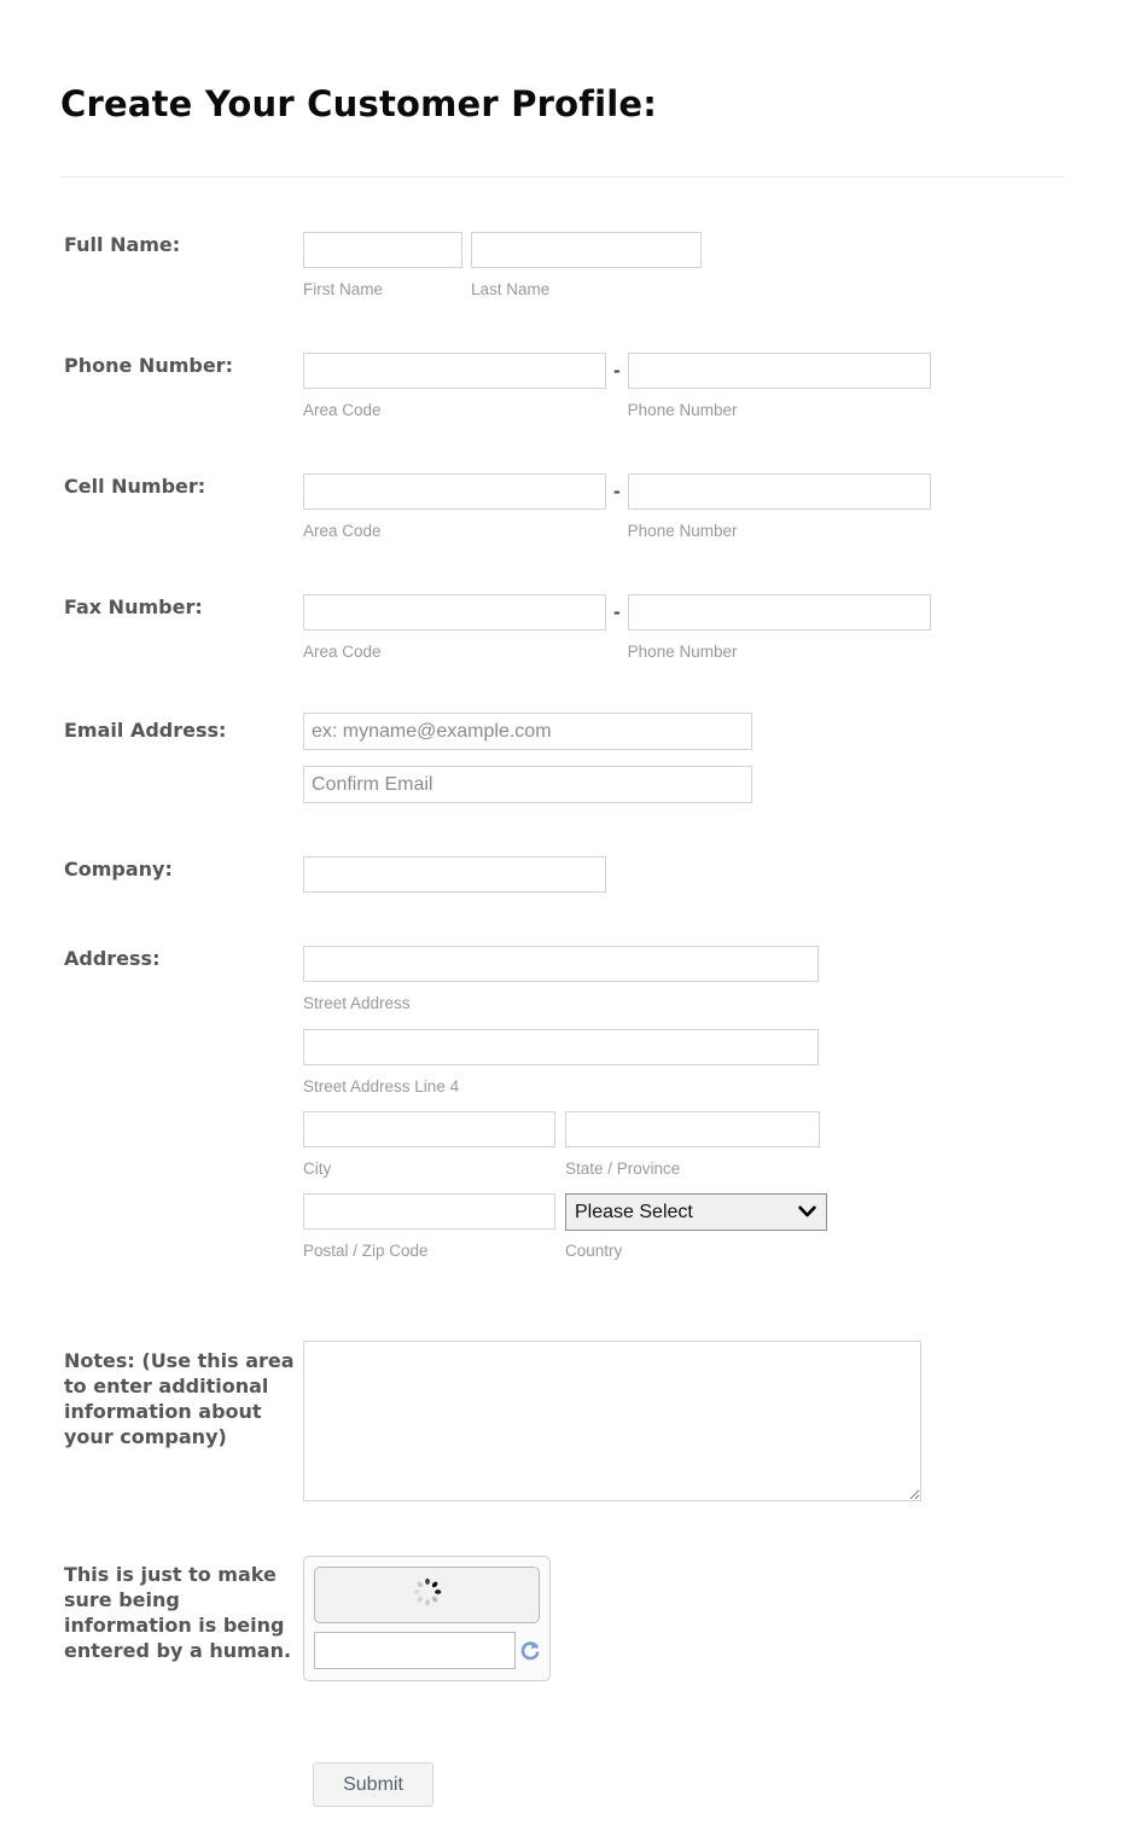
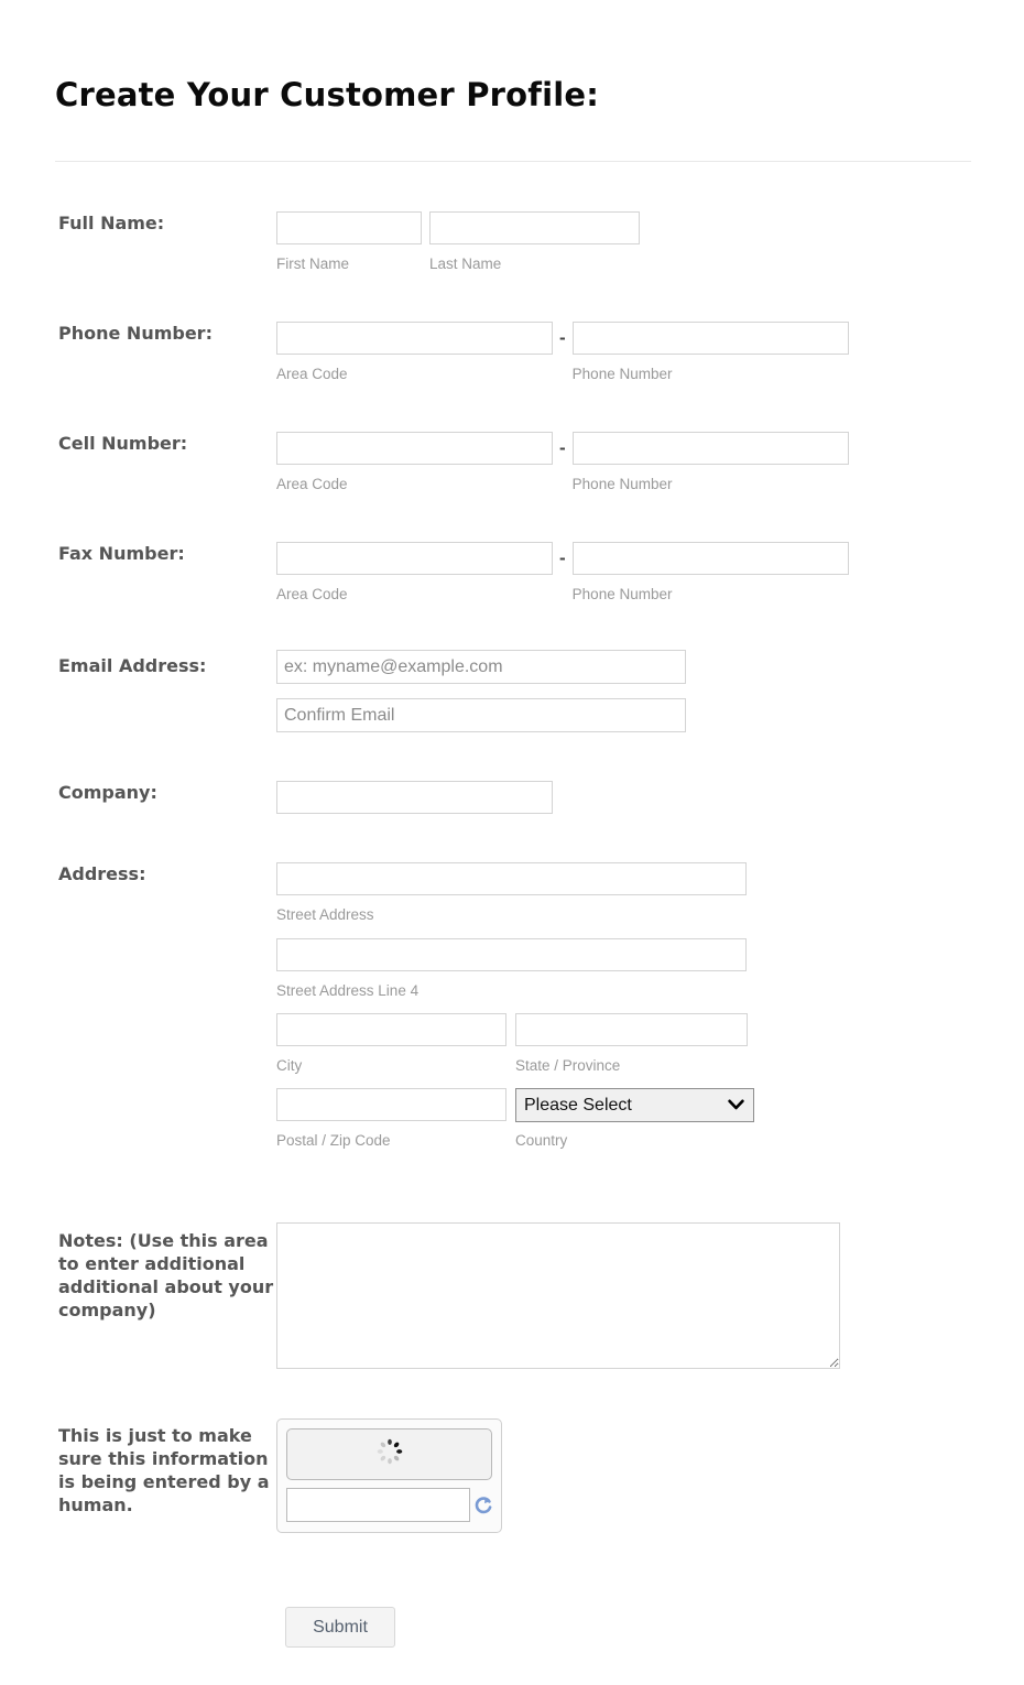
  Create Your Customer Profile:
  Full Name:
  First Name
  Last Name
  Phone Number:
  Area Code
  -
  Phone Number
  Cell Number:
  Area Code
  -
  Phone Number
  Fax Number:
  Area Code
  -
  Phone Number
  Email Address:
  ex: myname@example.com
  Confirm Email
  Company:
  Address:
  Street Address
  Street Address Line 4
  City
  State / Province
  Postal / Zip Code
  Please Select
  Country
- Notes: (Use this area to enter additional information about your company)
+ Notes: (Use this area to enter additional additional about your company)
- This is just to make sure being information is being entered by a human.
+ This is just to make sure this information is being entered by a human.
  Submit
